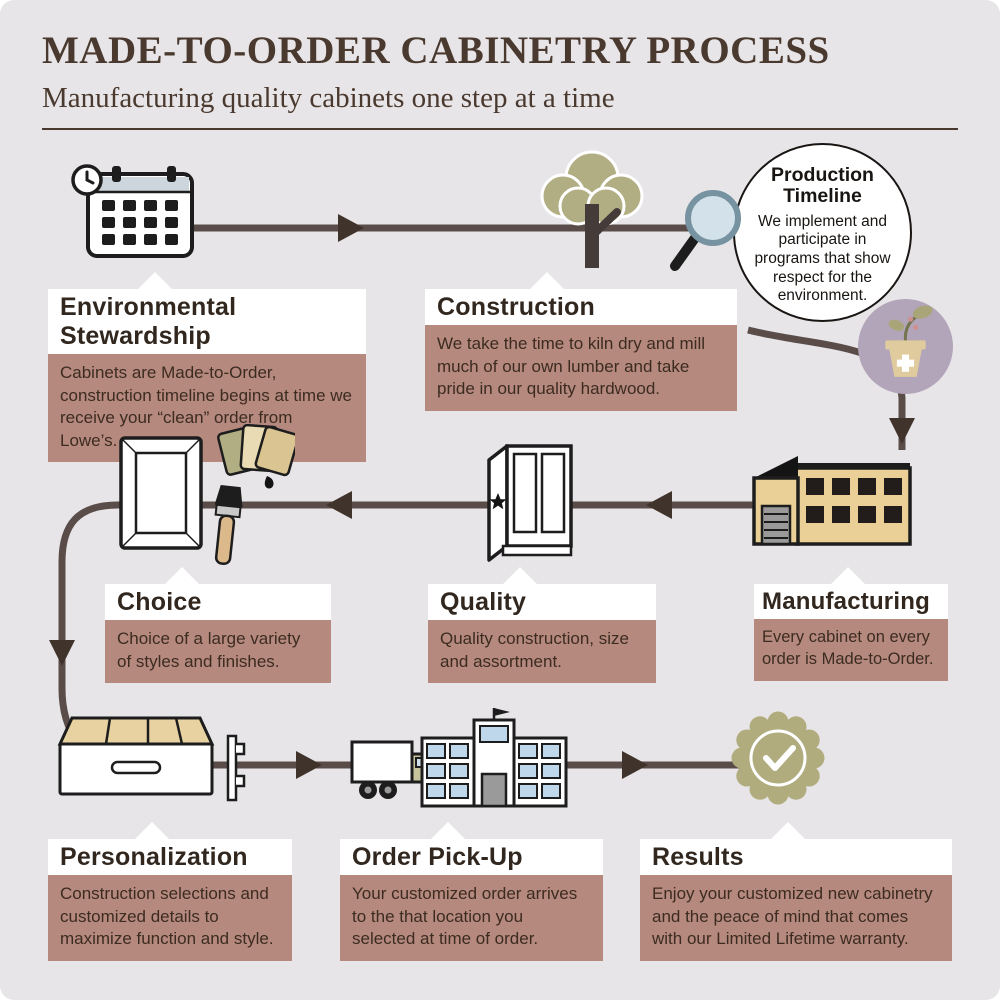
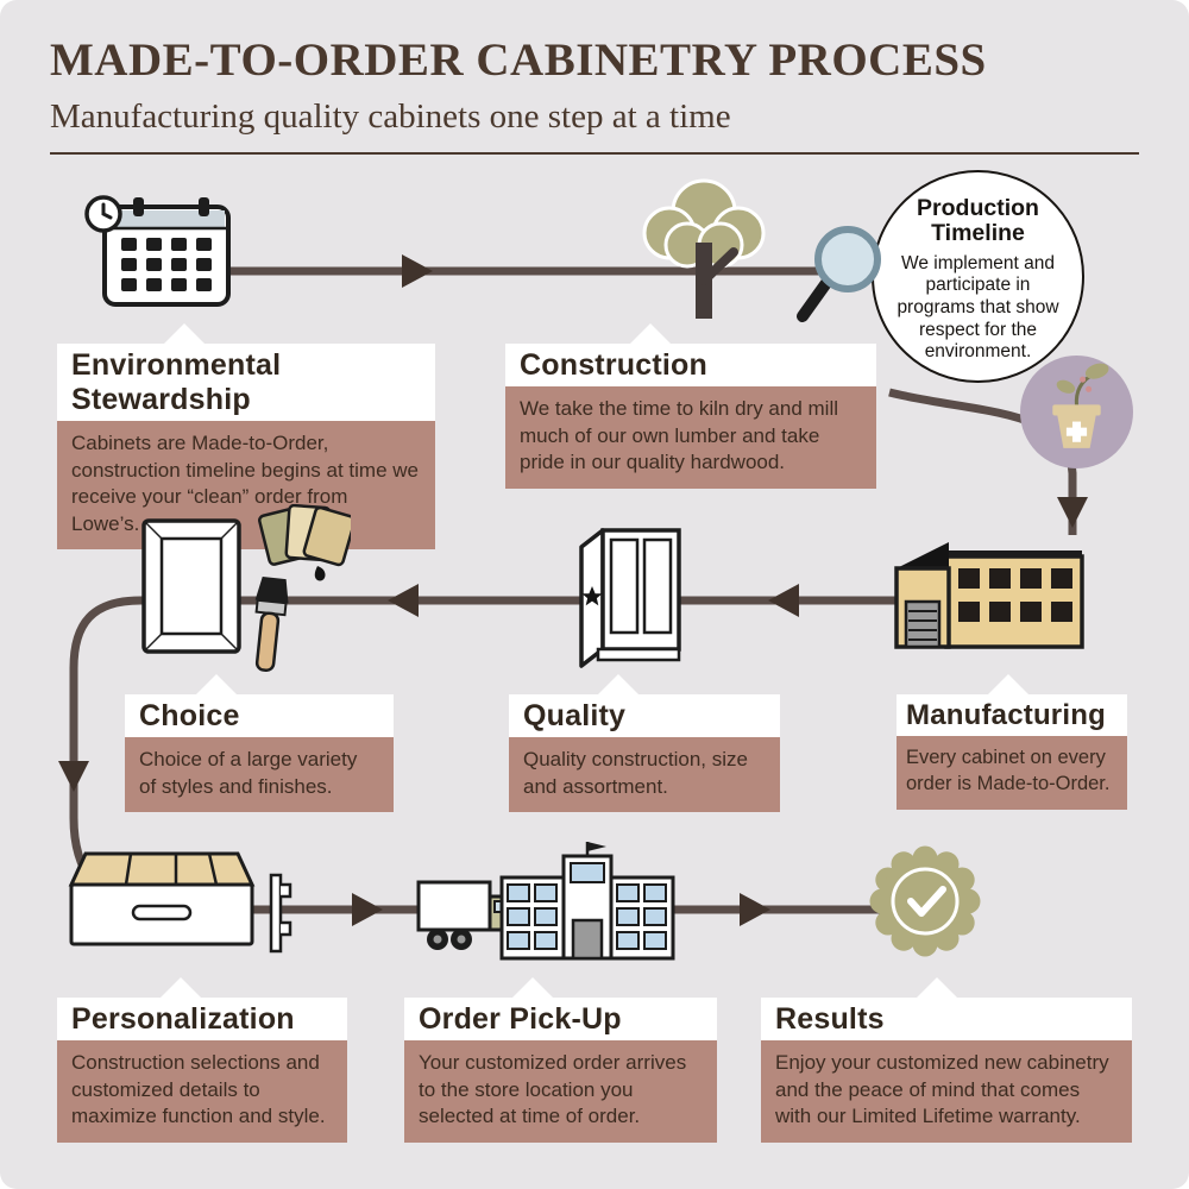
  MADE-TO-ORDER CABINETRY PROCESS
  Manufacturing quality cabinets one step at a time
  Production Timeline
  We implement and participate in programs that show respect for the environment.
  Environmental Stewardship
  Cabinets are Made-to-Order, construction timeline begins at time we receive your “clean” order from Lowe’s.
  Construction
  We take the time to kiln dry and mill much of our own lumber and take pride in our quality hardwood.
  Manufacturing
  Every cabinet on every order is Made-to-Order.
  Quality
  Quality construction, size and assortment.
  Choice
  Choice of a large variety of styles and finishes.
  Personalization
  Construction selections and customized details to maximize function and style.
  Order Pick-Up
- Your customized order arrives to the that location you selected at time of order.
+ Your customized order arrives to the store location you selected at time of order.
  Results
  Enjoy your customized new cabinetry and the peace of mind that comes with our Limited Lifetime warranty.
